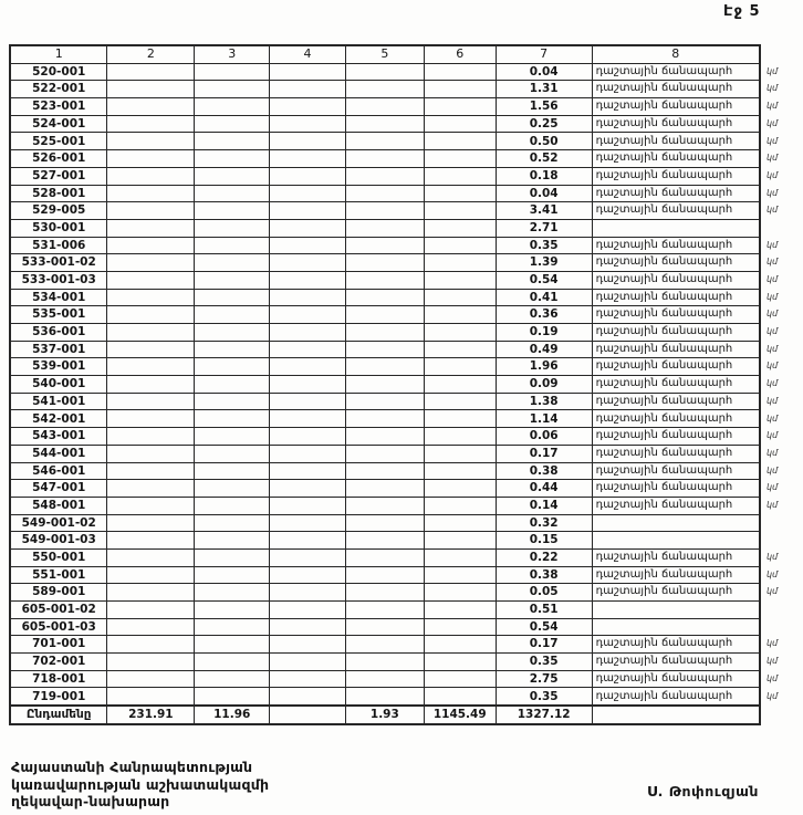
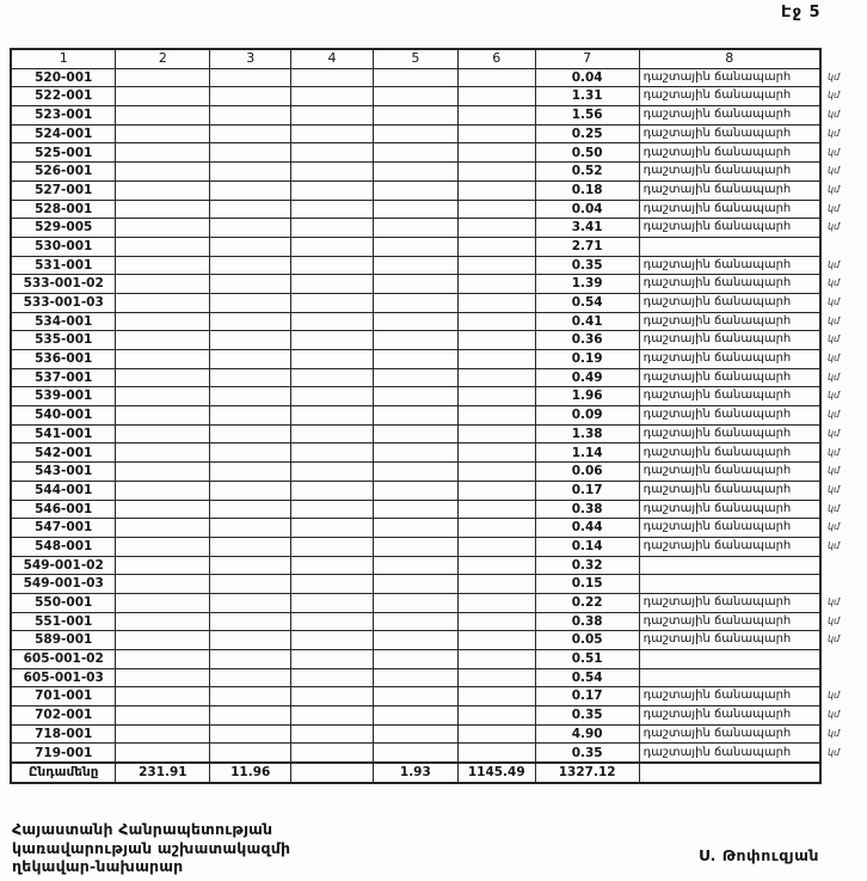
  Էջ 5
  1	2	3	4	5	6	7	8
  520-001						0.04	դաշտային ճանապարհ	կմ
  522-001						1.31	դաշտային ճանապարհ	կմ
  523-001						1.56	դաշտային ճանապարհ	կմ
  524-001						0.25	դաշտային ճանապարհ	կմ
  525-001						0.50	դաշտային ճանապարհ	կմ
  526-001						0.52	դաշտային ճանապարհ	կմ
  527-001						0.18	դաշտային ճանապարհ	կմ
  528-001						0.04	դաշտային ճանապարհ	կմ
  529-005						3.41	դաշտային ճանապարհ	կմ
  530-001						2.71
- 531-006						0.35	դաշտային ճանապարհ	կմ
+ 531-001						0.35	դաշտային ճանապարհ	կմ
  533-001-02						1.39	դաշտային ճանապարհ	կմ
  533-001-03						0.54	դաշտային ճանապարհ	կմ
  534-001						0.41	դաշտային ճանապարհ	կմ
  535-001						0.36	դաշտային ճանապարհ	կմ
  536-001						0.19	դաշտային ճանապարհ	կմ
  537-001						0.49	դաշտային ճանապարհ	կմ
  539-001						1.96	դաշտային ճանապարհ	կմ
  540-001						0.09	դաշտային ճանապարհ	կմ
  541-001						1.38	դաշտային ճանապարհ	կմ
  542-001						1.14	դաշտային ճանապարհ	կմ
  543-001						0.06	դաշտային ճանապարհ	կմ
  544-001						0.17	դաշտային ճանապարհ	կմ
  546-001						0.38	դաշտային ճանապարհ	կմ
  547-001						0.44	դաշտային ճանապարհ	կմ
  548-001						0.14	դաշտային ճանապարհ	կմ
  549-001-02						0.32
  549-001-03						0.15
  550-001						0.22	դաշտային ճանապարհ	կմ
  551-001						0.38	դաշտային ճանապարհ	կմ
  589-001						0.05	դաշտային ճանապարհ	կմ
  605-001-02						0.51
  605-001-03						0.54
  701-001						0.17	դաշտային ճանապարհ	կմ
  702-001						0.35	դաշտային ճանապարհ	կմ
- 718-001						2.75	դաշտային ճանապարհ	կմ
+ 718-001						4.90	դաշտային ճանապարհ	կմ
  719-001						0.35	դաշտային ճանապարհ	կմ
  Ընդամենը	231.91	11.96		1.93	1145.49	1327.12
  Հայաստանի Հանրապետության
  կառավարության աշխատակազմի
  ղեկավար-նախարար
  Ս. Թոփուզյան
